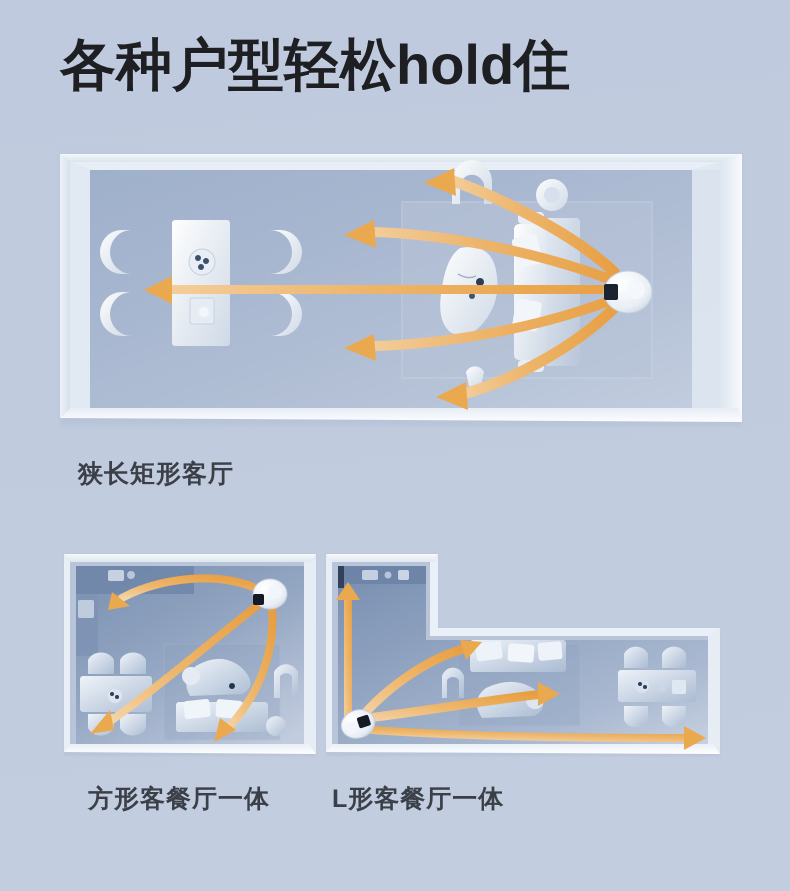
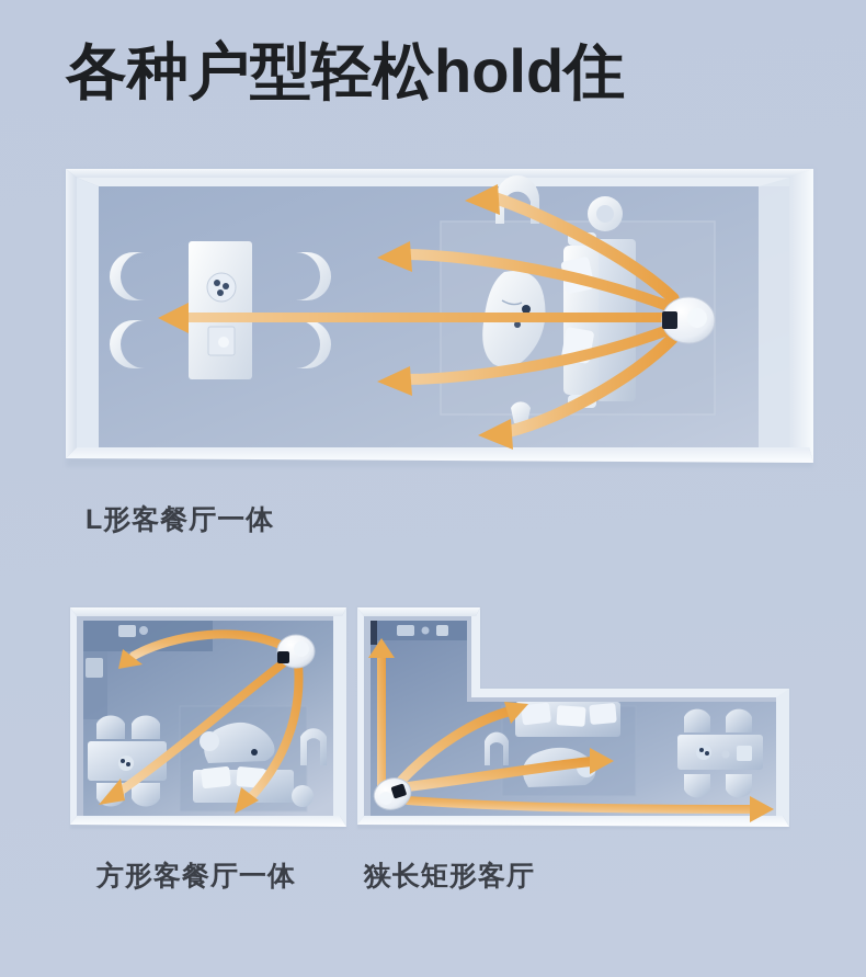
  各种户型轻松hold住
- 狭长矩形客厅
+ L形客餐厅一体
  方形客餐厅一体
- L形客餐厅一体
+ 狭长矩形客厅
